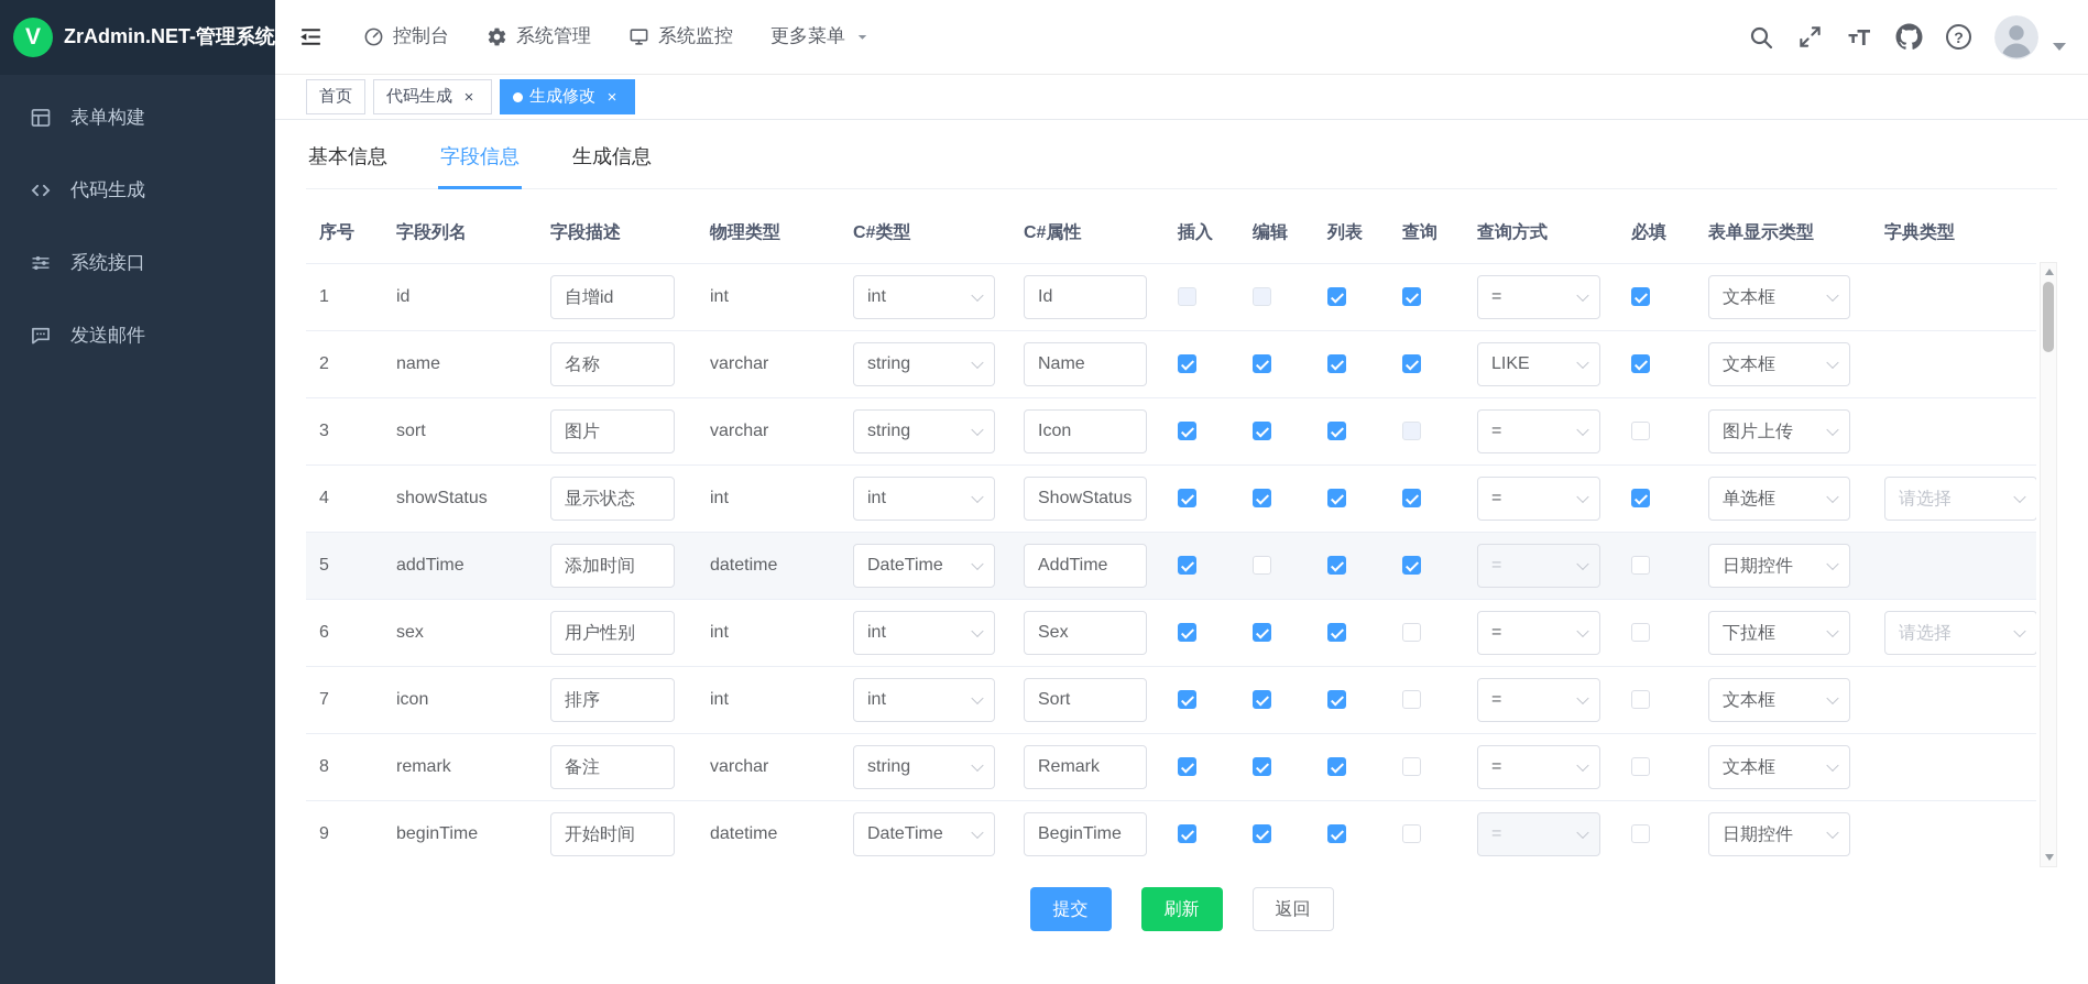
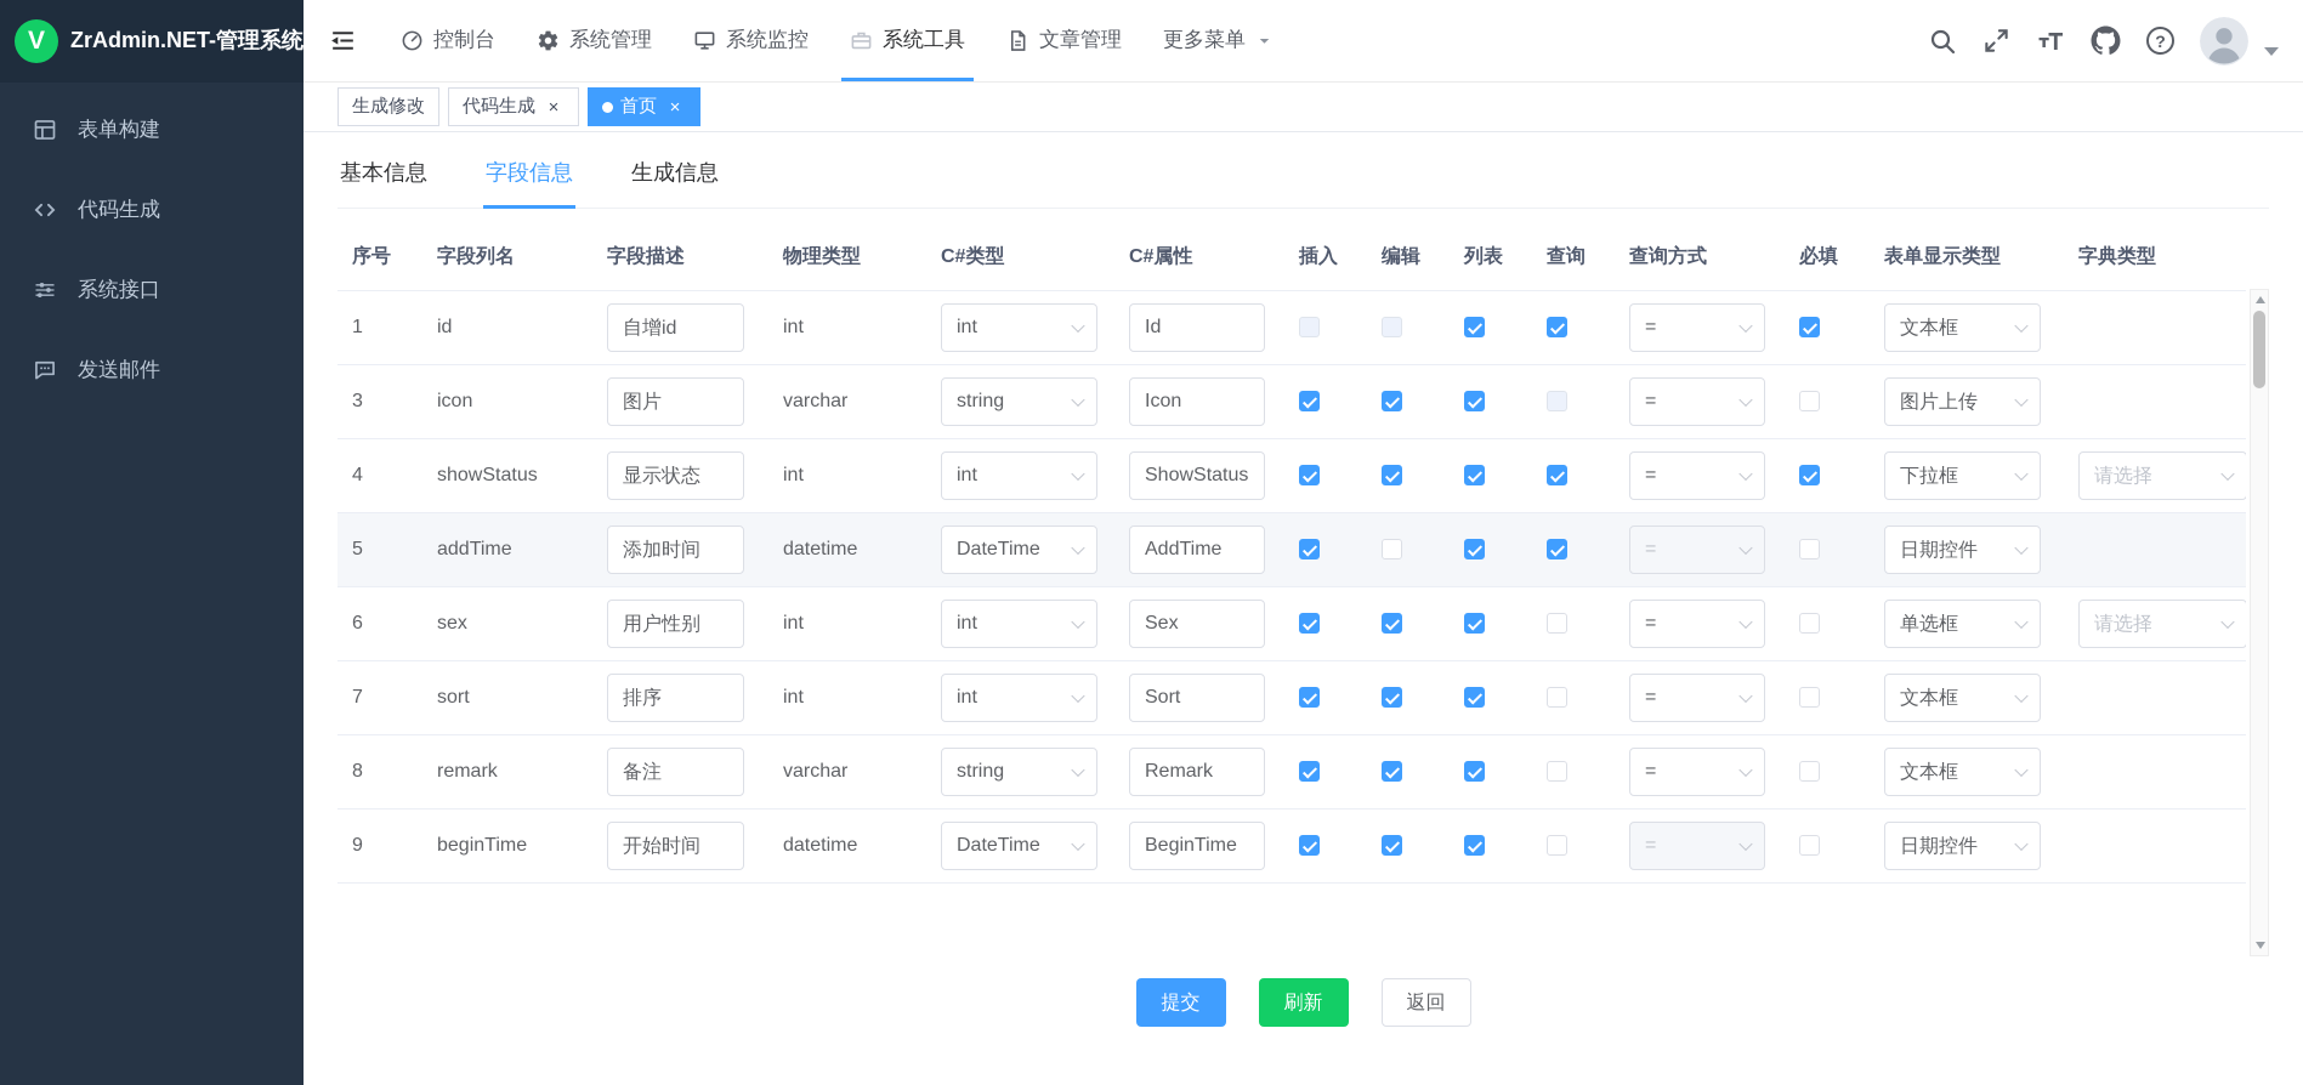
  V
  ZrAdmin.NET-管理系统
  表单构建
  代码生成
  系统接口
  发送邮件
  控制台
  系统管理
  系统监控
+ 系统工具
+ 文章管理
  更多菜单
- 首页
+ 生成修改
  代码生成
- 生成修改
+ 首页
  基本信息
  字段信息
  生成信息
  序号	字段列名	字段描述	物理类型	C#类型	C#属性	插入	编辑	列表	查询	查询方式	必填	表单显示类型	字典类型
  1	id	自增id	int	int	Id					=		文本框
- 2	name	名称	varchar	string	Name					LIKE		文本框
- 3	sort	图片	varchar	string	Icon					=		图片上传
+ 3	icon	图片	varchar	string	Icon					=		图片上传
- 4	showStatus	显示状态	int	int	ShowStatus					=		单选框	请选择
+ 4	showStatus	显示状态	int	int	ShowStatus					=		下拉框	请选择
  5	addTime	添加时间	datetime	DateTime	AddTime					=		日期控件
- 6	sex	用户性别	int	int	Sex					=		下拉框	请选择
+ 6	sex	用户性别	int	int	Sex					=		单选框	请选择
- 7	icon	排序	int	int	Sort					=		文本框
+ 7	sort	排序	int	int	Sort					=		文本框
  8	remark	备注	varchar	string	Remark					=		文本框
  9	beginTime	开始时间	datetime	DateTime	BeginTime					=		日期控件
  提交
  刷新
  返回
